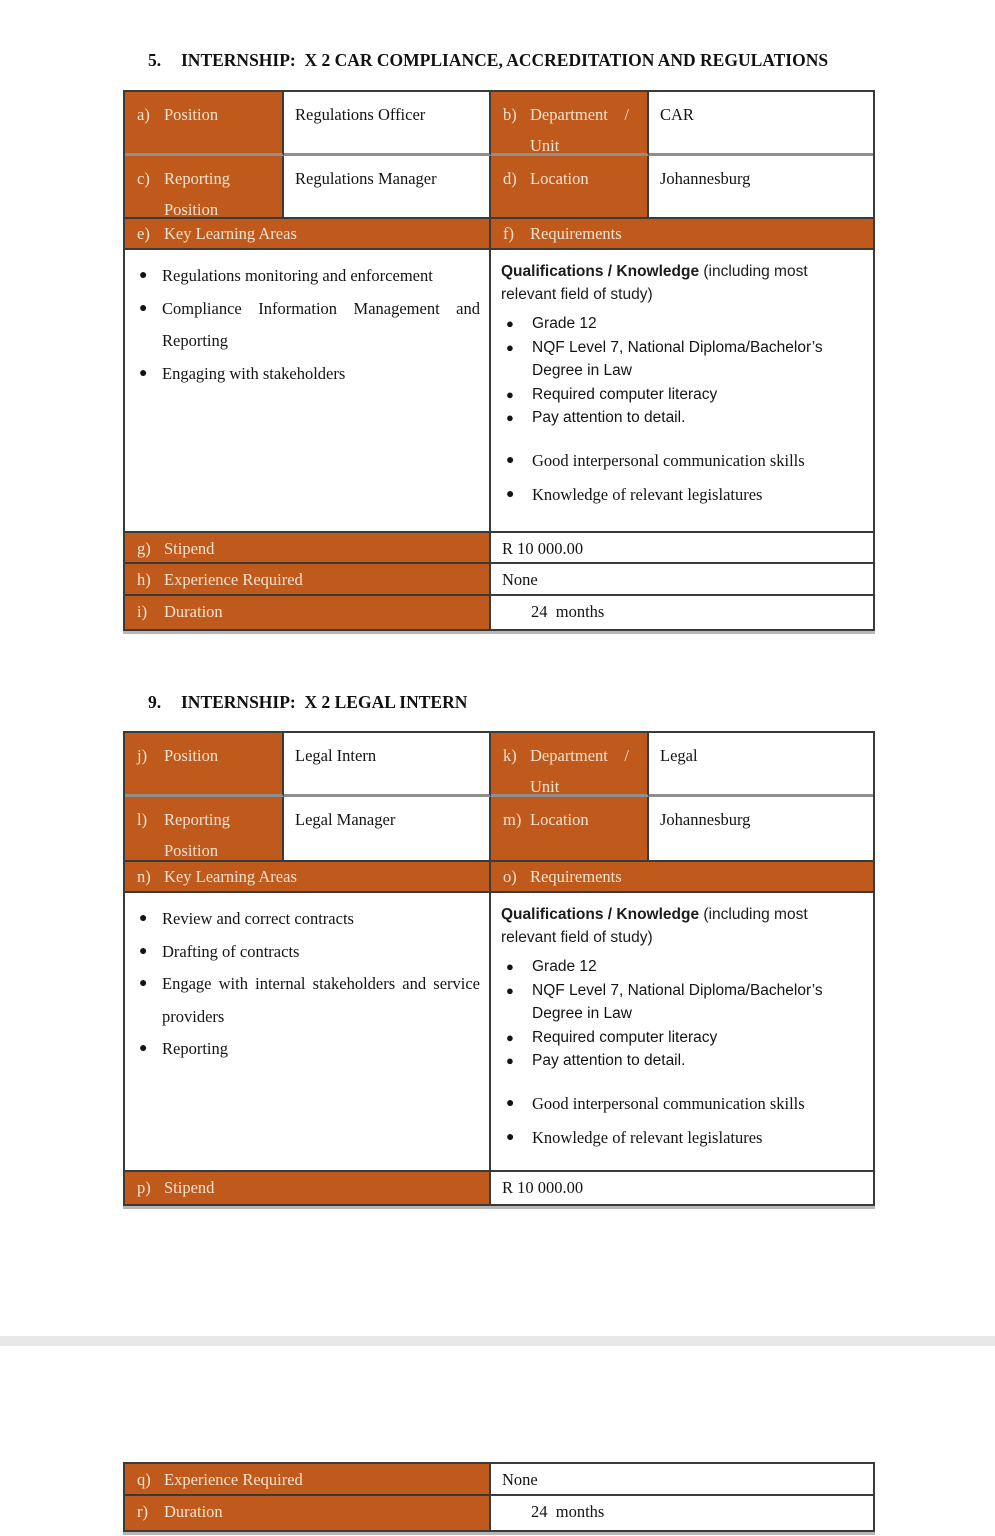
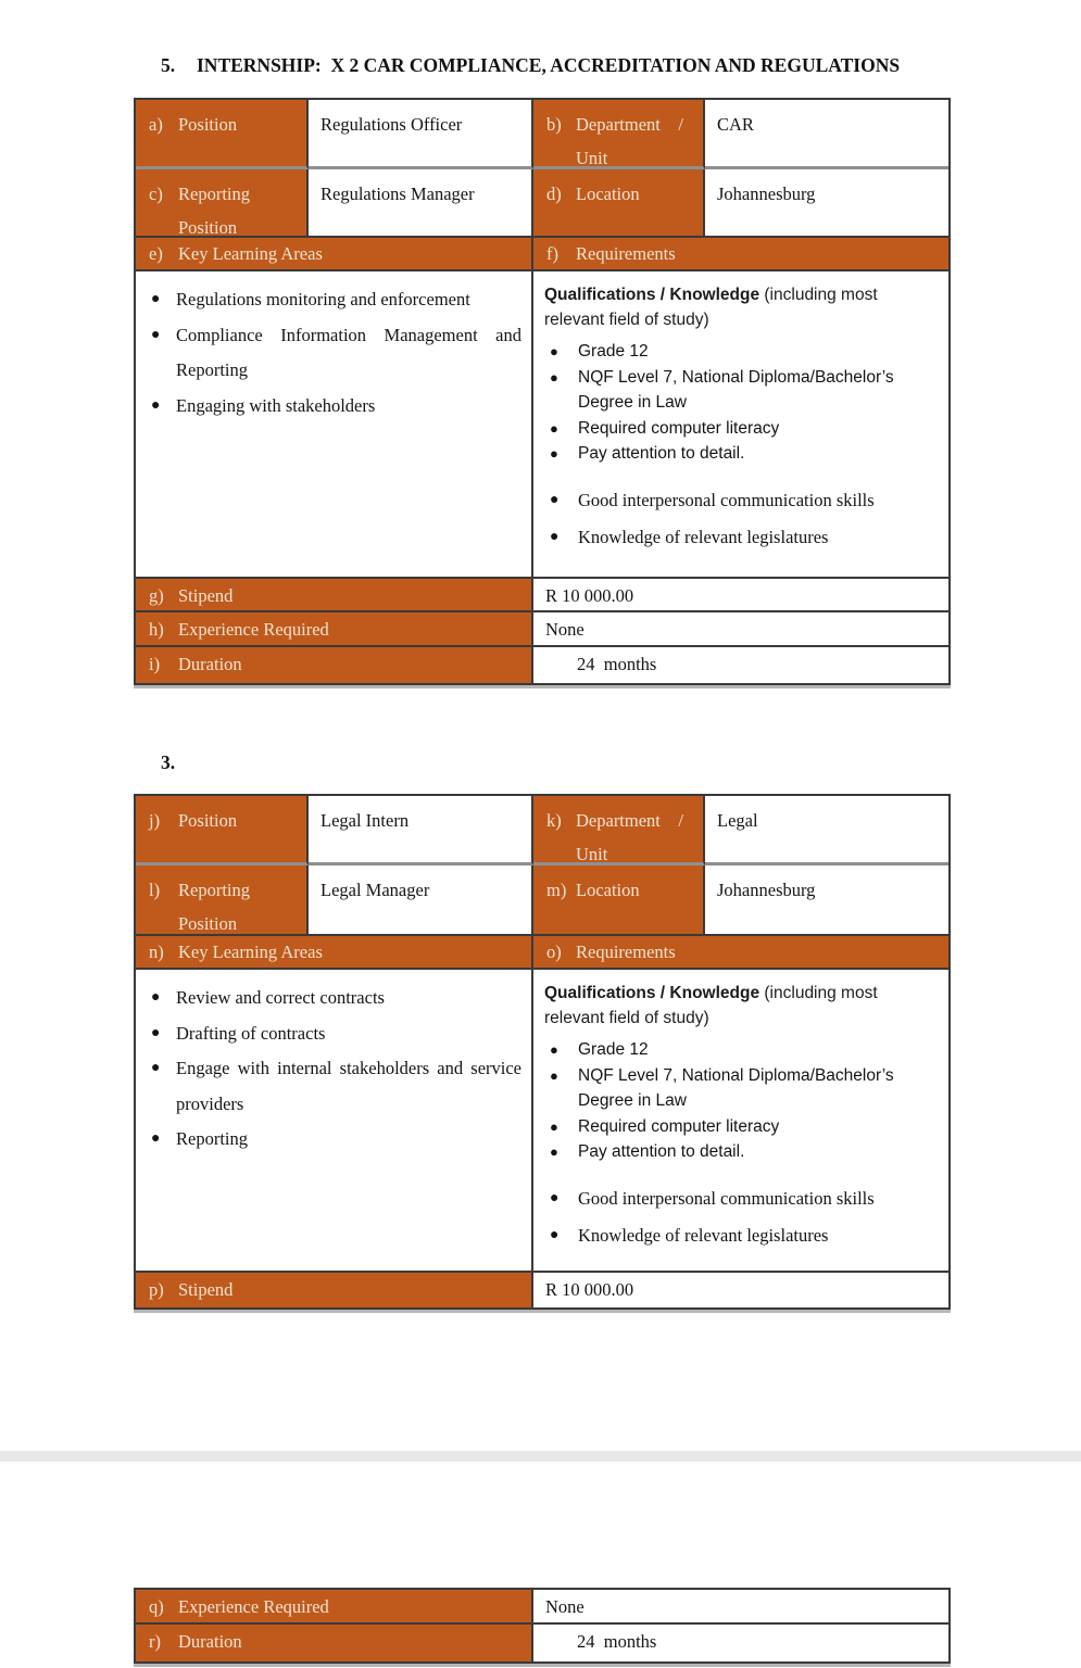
  5.
  INTERNSHIP: X 2 CAR COMPLIANCE, ACCREDITATION AND REGULATIONS
  a)
  Position
  Regulations Officer
  b)
  Department / Unit
  CAR
  c)
  Reporting Position
  Regulations Manager
  d)
  Location
  Johannesburg
  e)
  Key Learning Areas
  f)
  Requirements
  ●
  Regulations monitoring and enforcement
  ●
  Compliance Information Management and Reporting
  ●
  Engaging with stakeholders
  Qualifications / Knowledge (including most relevant field of study)
  ●
  Grade 12
  ●
  NQF Level 7, National Diploma/Bachelor’s Degree in Law
  ●
  Required computer literacy
  ●
  Pay attention to detail.
  ●
  Good interpersonal communication skills
  ●
  Knowledge of relevant legislatures
  g)
  Stipend
  R 10 000.00
  h)
  Experience Required
  None
  i)
  Duration
  24 months
- 9.
+ 3.
- INTERNSHIP: X 2 LEGAL INTERN
  j)
  Position
  Legal Intern
  k)
  Department / Unit
  Legal
  l)
  Reporting Position
  Legal Manager
  m)
  Location
  Johannesburg
  n)
  Key Learning Areas
  o)
  Requirements
  ●
  Review and correct contracts
  ●
  Drafting of contracts
  ●
  Engage with internal stakeholders and service providers
  ●
  Reporting
  Qualifications / Knowledge (including most relevant field of study)
  ●
  Grade 12
  ●
  NQF Level 7, National Diploma/Bachelor’s Degree in Law
  ●
  Required computer literacy
  ●
  Pay attention to detail.
  ●
  Good interpersonal communication skills
  ●
  Knowledge of relevant legislatures
  p)
  Stipend
  R 10 000.00
  q)
  Experience Required
  None
  r)
  Duration
  24 months
